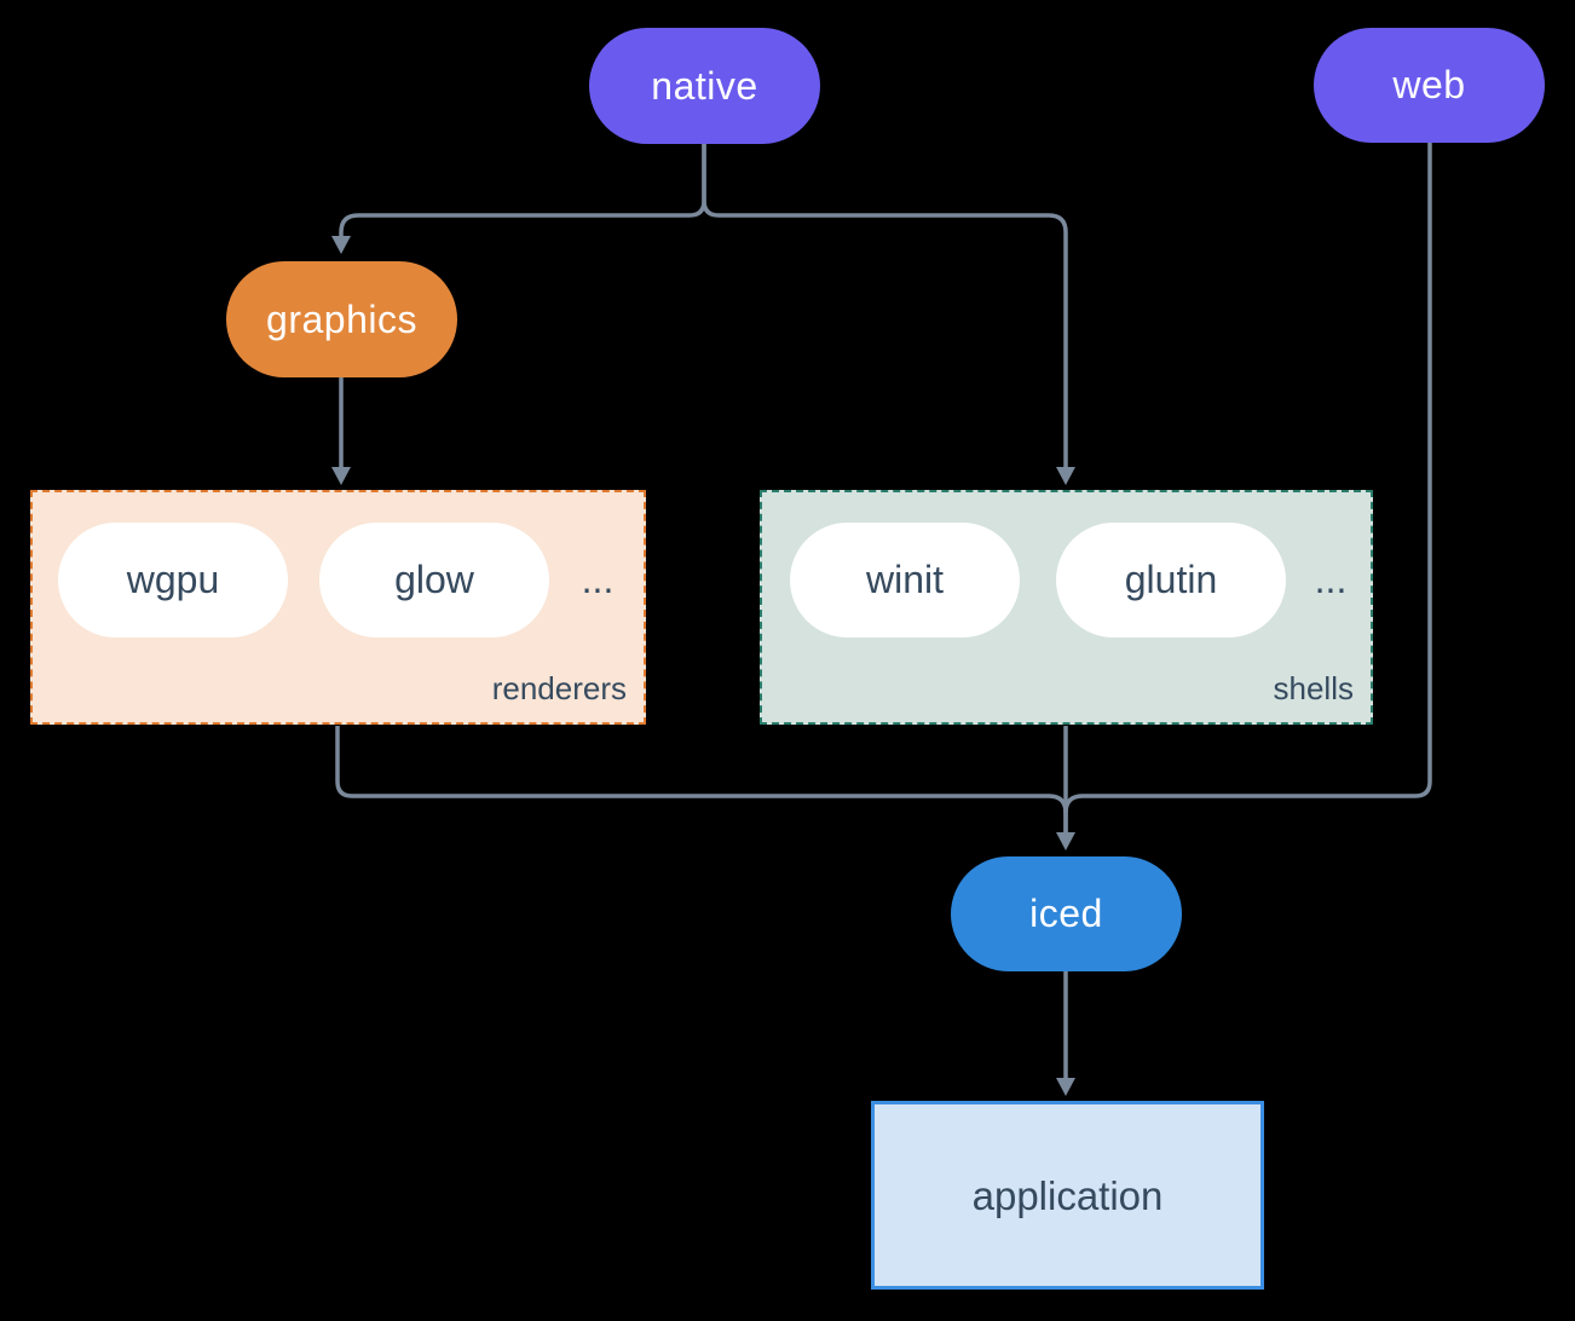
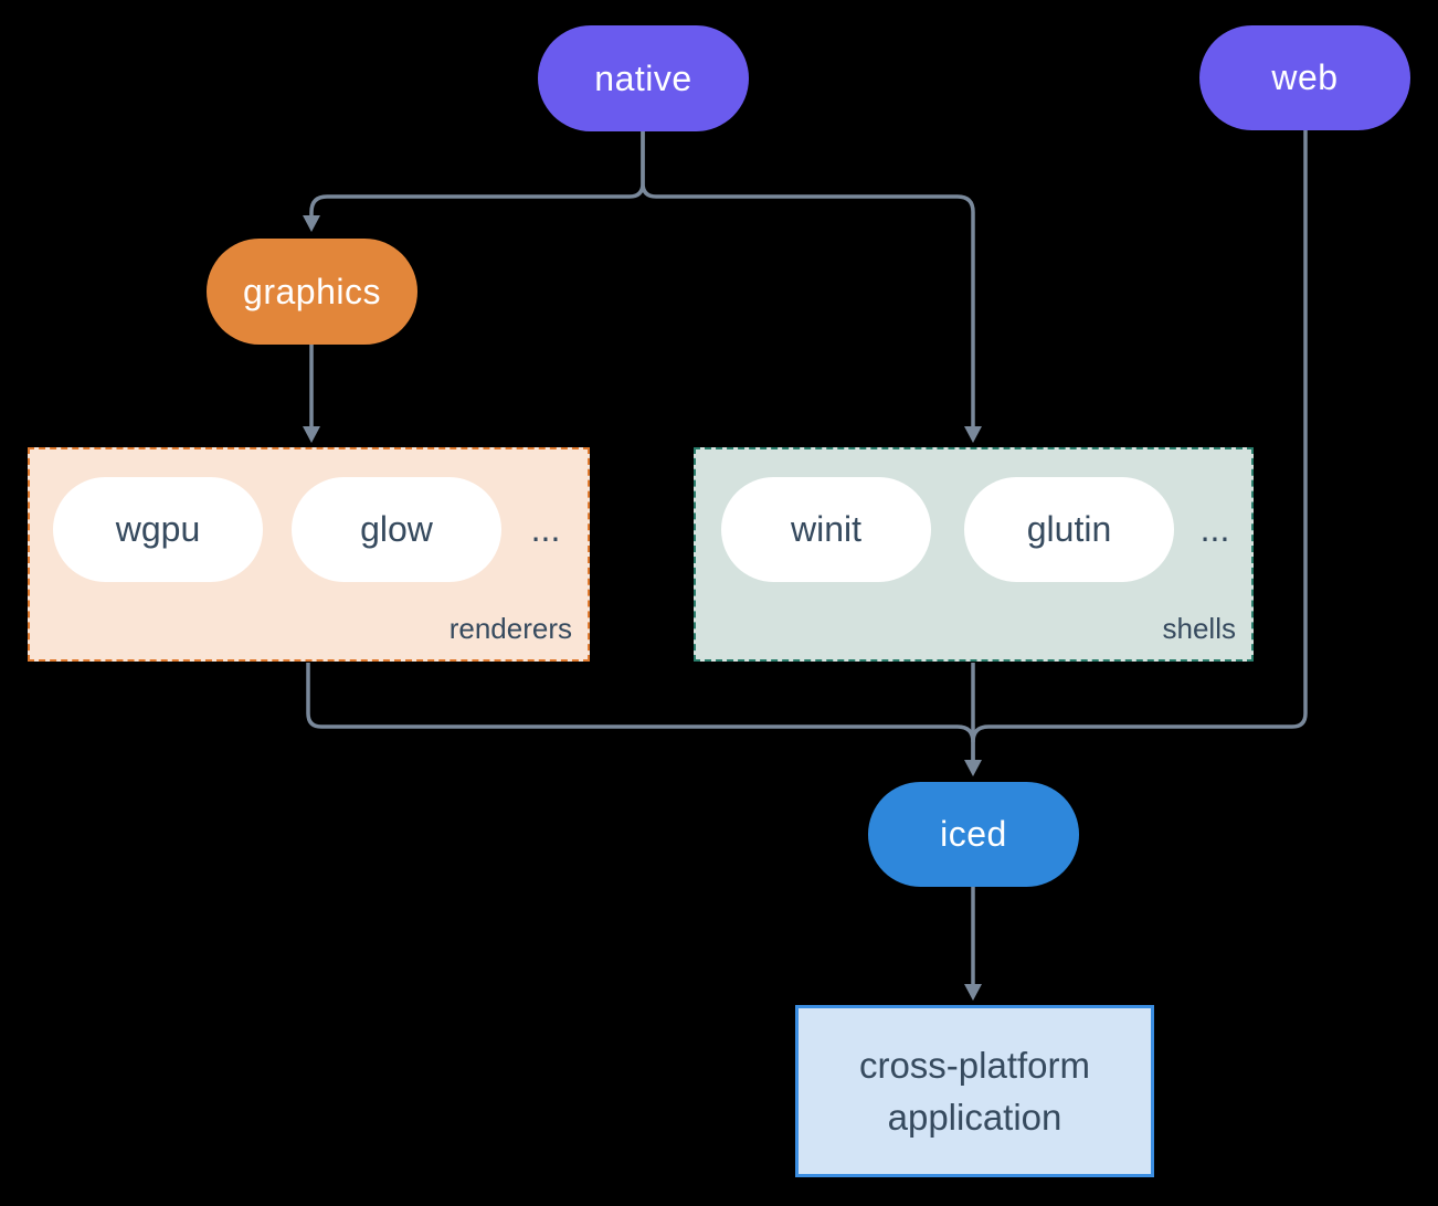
  native
  web
  graphics
  wgpu
  glow
  ...
  renderers
  winit
  glutin
  ...
  shells
  iced
+ cross-platform
  application
